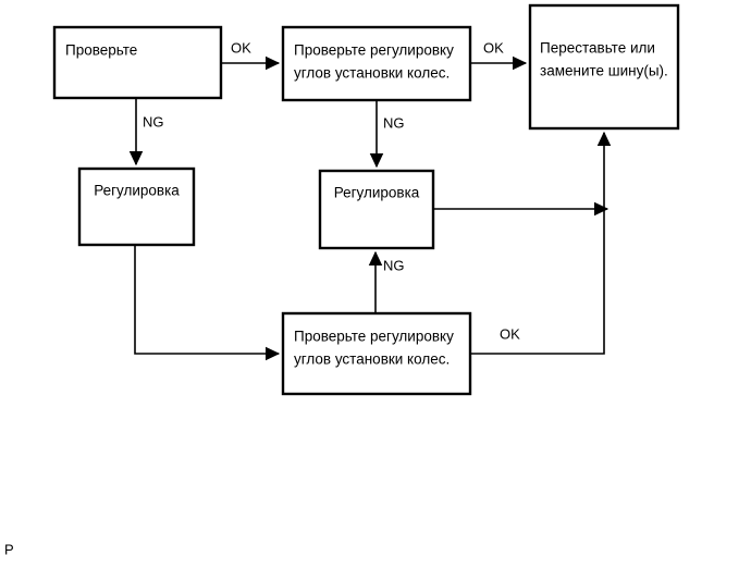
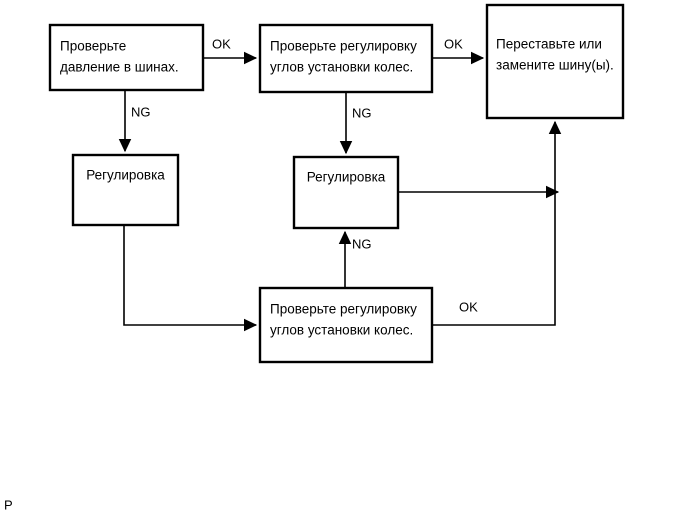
  Проверьте
+ давление в шинах.
  Проверьте регулировку
  углов установки колес.
  Переставьте или
  замените шину(ы).
  Регулировка
  Регулировка
  Проверьте регулировку
  углов установки колес.
  OK
  OK
  NG
  NG
  NG
  OK
  P
